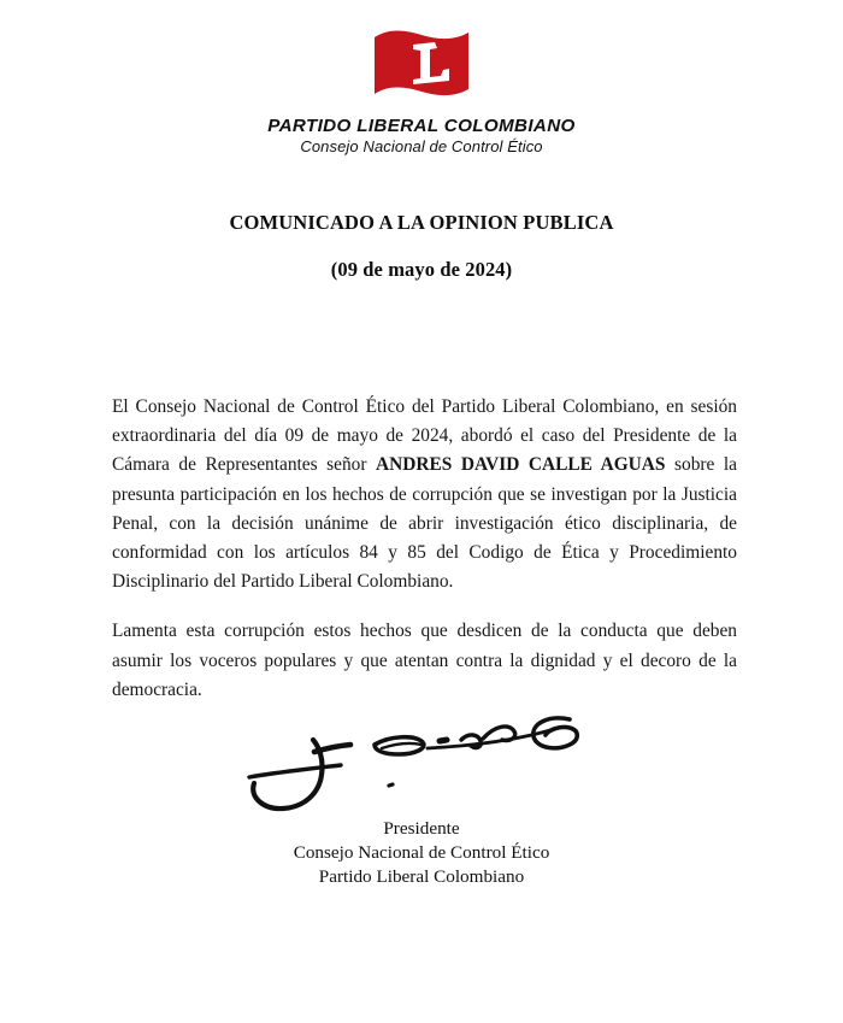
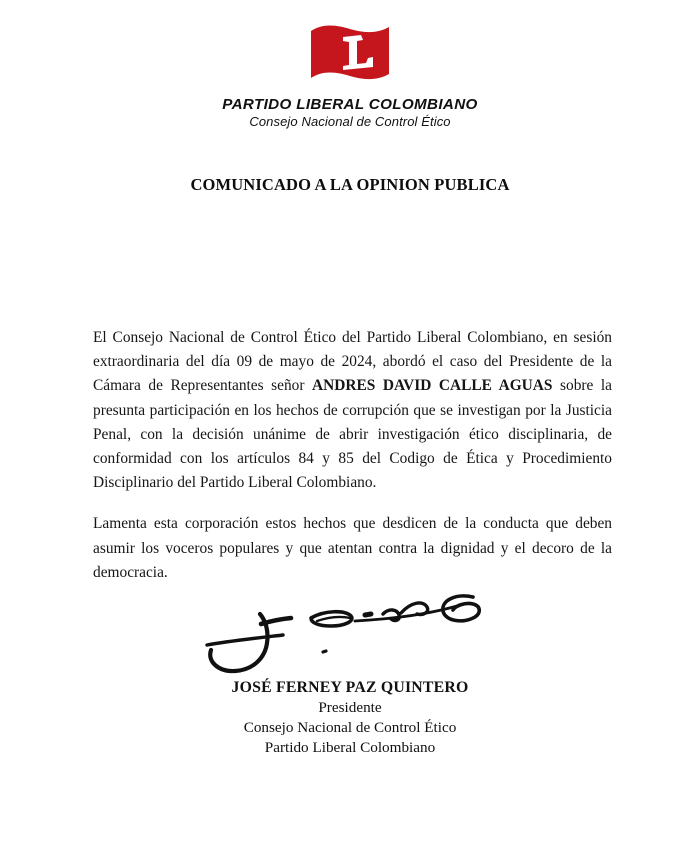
  PARTIDO LIBERAL COLOMBIANO
  Consejo Nacional de Control Ético
  COMUNICADO A LA OPINION PUBLICA
- (09 de mayo de 2024)
  El Consejo Nacional de Control Ético del Partido Liberal Colombiano, en sesión extraordinaria del día 09 de mayo de 2024, abordó el caso del Presidente de la Cámara de Representantes señor ANDRES DAVID CALLE AGUAS sobre la presunta participación en los hechos de corrupción que se investigan por la Justicia Penal, con la decisión unánime de abrir investigación ético disciplinaria, de conformidad con los artículos 84 y 85 del Codigo de Ética y Procedimiento Disciplinario del Partido Liberal Colombiano.
- Lamenta esta corrupción estos hechos que desdicen de la conducta que deben asumir los voceros populares y que atentan contra la dignidad y el decoro de la democracia.
+ Lamenta esta corporación estos hechos que desdicen de la conducta que deben asumir los voceros populares y que atentan contra la dignidad y el decoro de la democracia.
+ JOSÉ FERNEY PAZ QUINTERO
  Presidente
  Consejo Nacional de Control Ético
  Partido Liberal Colombiano
